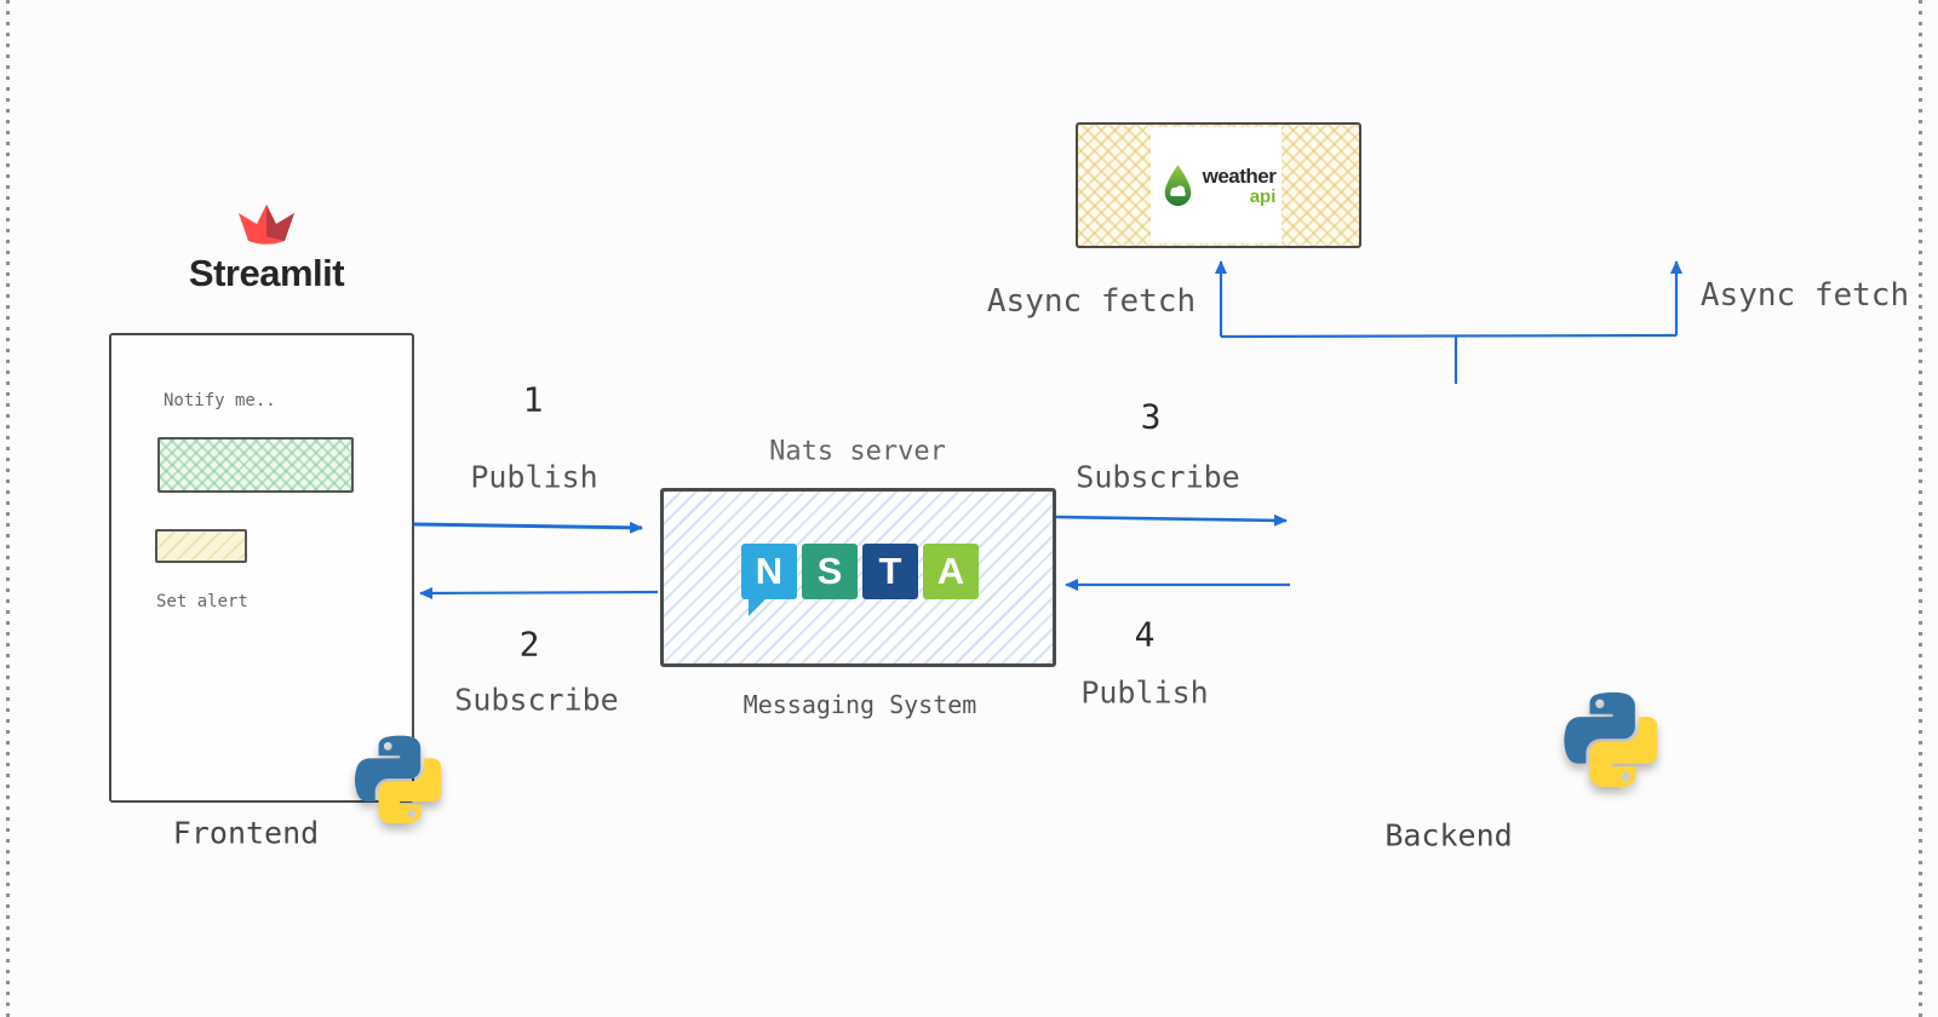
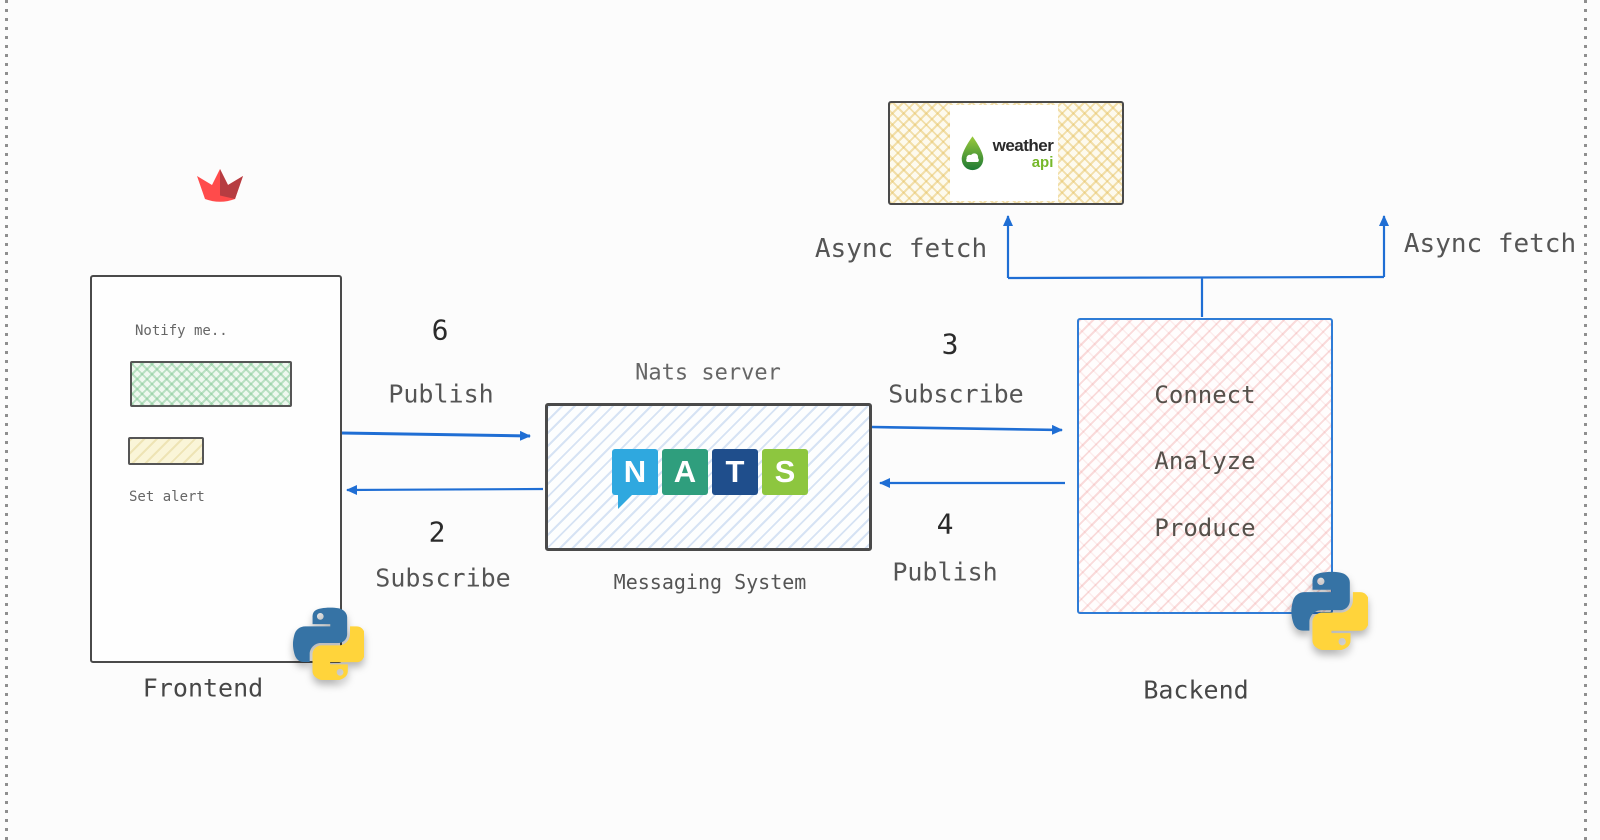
- Streamlit
  Notify me..
  Set alert
  Frontend
- 1
+ 6
  Publish
  2
  Subscribe
  Nats server
  N
- S
+ A
  T
- A
+ S
  Messaging System
  3
  Subscribe
  4
  Publish
+ Connect
+ Analyze
+ Produce
  Backend
  weather
  api
  Async fetch
  Async fetch
